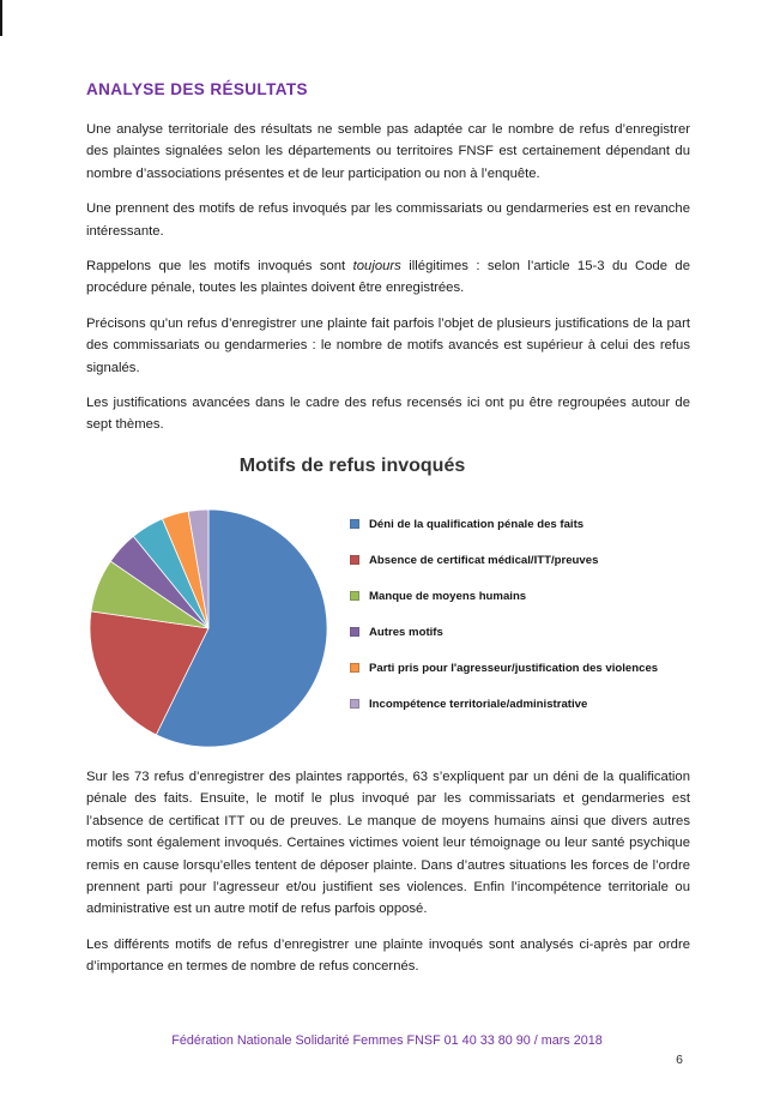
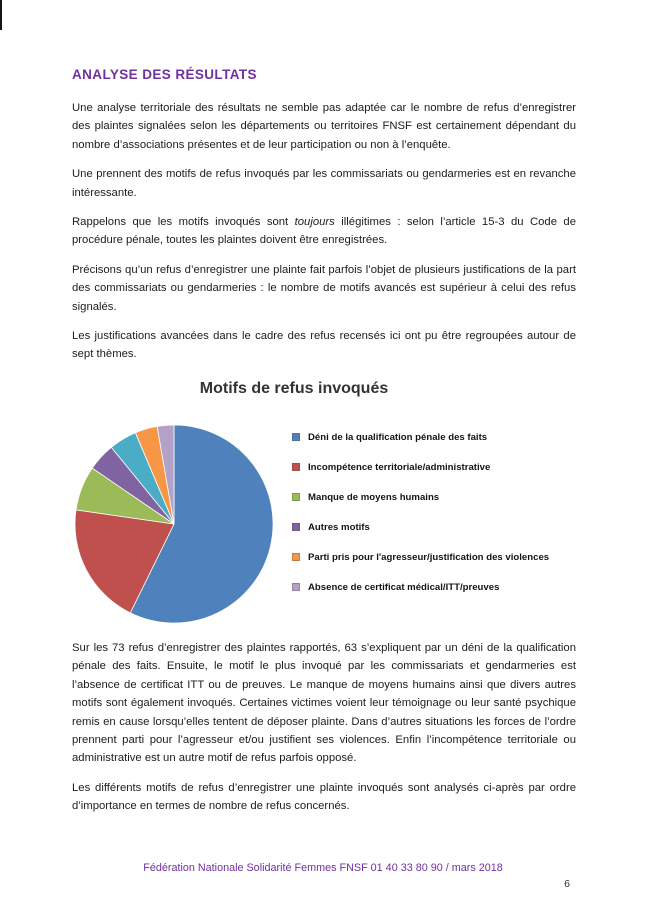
  ANALYSE DES RÉSULTATS
  Une analyse territoriale des résultats ne semble pas adaptée car le nombre de refus d’enregistrer des plaintes signalées selon les départements ou territoires FNSF est certainement dépendant du nombre d’associations présentes et de leur participation ou non à l’enquête.
  Une prennent des motifs de refus invoqués par les commissariats ou gendarmeries est en revanche intéressante.
  Rappelons que les motifs invoqués sont toujours illégitimes : selon l’article 15-3 du Code de procédure pénale, toutes les plaintes doivent être enregistrées.
  Précisons qu’un refus d’enregistrer une plainte fait parfois l’objet de plusieurs justifications de la part des commissariats ou gendarmeries : le nombre de motifs avancés est supérieur à celui des refus signalés.
  Les justifications avancées dans le cadre des refus recensés ici ont pu être regroupées autour de sept thèmes.
  Motifs de refus invoqués
  Déni de la qualification pénale des faits
- Absence de certificat médical/ITT/preuves
+ Incompétence territoriale/administrative
  Manque de moyens humains
  Autres motifs
  Parti pris pour l'agresseur/justification des violences
- Incompétence territoriale/administrative
+ Absence de certificat médical/ITT/preuves
  Sur les 73 refus d’enregistrer des plaintes rapportés, 63 s’expliquent par un déni de la qualification pénale des faits. Ensuite, le motif le plus invoqué par les commissariats et gendarmeries est l’absence de certificat ITT ou de preuves. Le manque de moyens humains ainsi que divers autres motifs sont également invoqués. Certaines victimes voient leur témoignage ou leur santé psychique remis en cause lorsqu’elles tentent de déposer plainte. Dans d’autres situations les forces de l’ordre prennent parti pour l’agresseur et/ou justifient ses violences. Enfin l’incompétence territoriale ou administrative est un autre motif de refus parfois opposé.
  Les différents motifs de refus d’enregistrer une plainte invoqués sont analysés ci-après par ordre d’importance en termes de nombre de refus concernés.
  Fédération Nationale Solidarité Femmes FNSF 01 40 33 80 90 / mars 2018
  6
